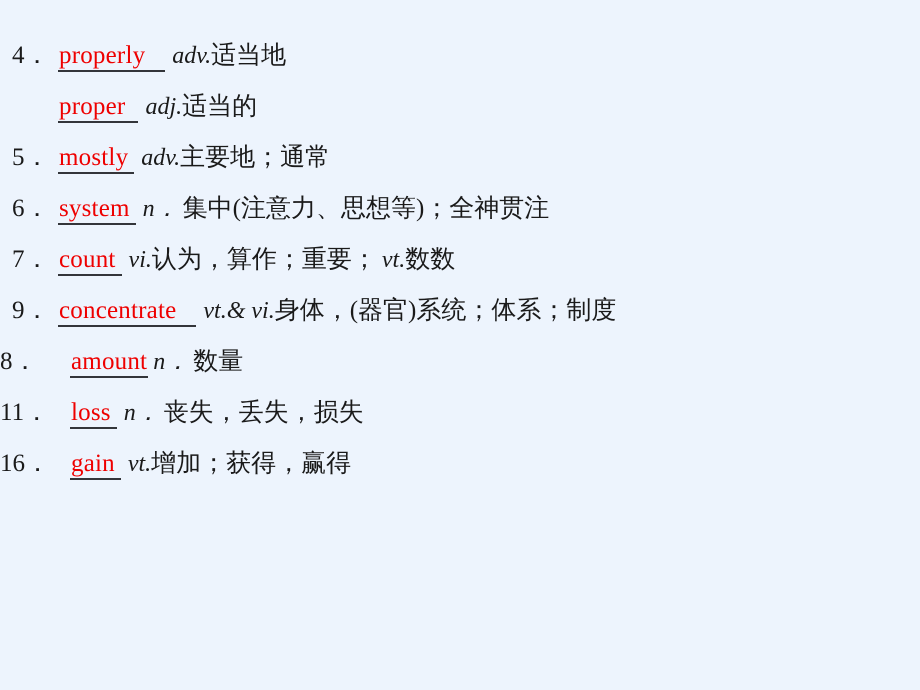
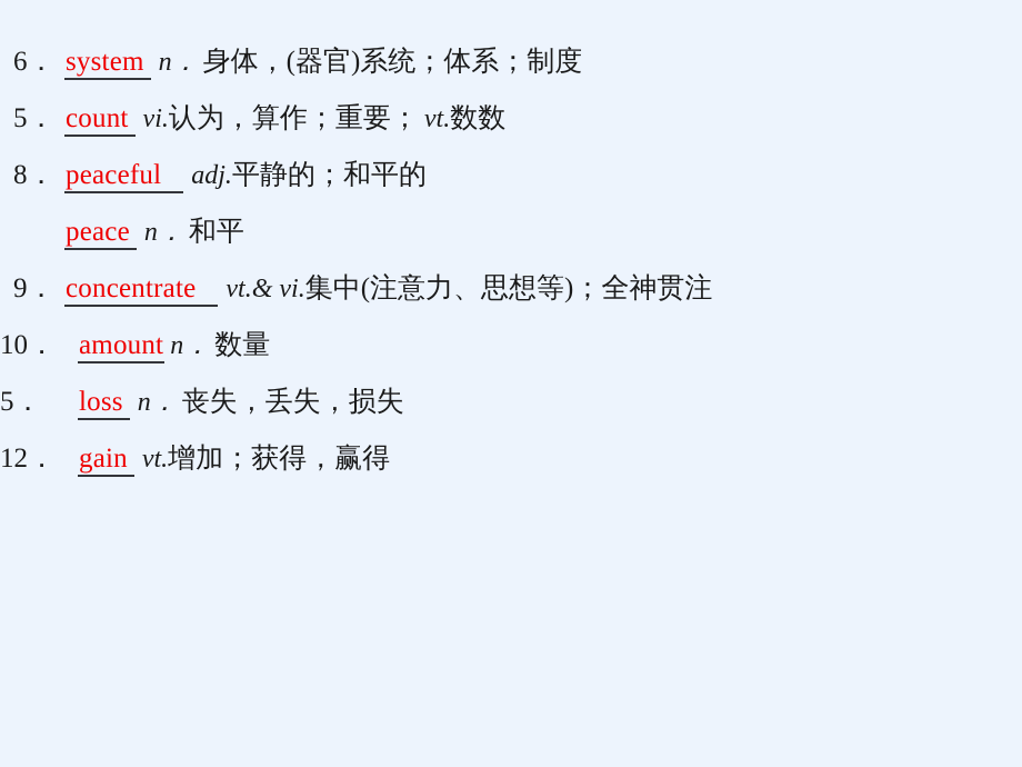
- 4． properly adv.适当地
- proper adj.适当的
- 5． mostly adv.主要地；通常
- 6． system n． 集中(注意力、思想等)；全神贯注
+ 6． system n． 身体，(器官)系统；体系；制度
- 7． count vi.认为，算作；重要； vt.数数
+ 5． count vi.认为，算作；重要； vt.数数
+ 8． peaceful adj.平静的；和平的
+ peace n． 和平
- 9． concentrate vt.& vi.身体，(器官)系统；体系；制度
+ 9． concentrate vt.& vi.集中(注意力、思想等)；全神贯注
- 8． amount n． 数量
+ 10． amount n． 数量
- 11． loss n． 丧失，丢失，损失
+ 5． loss n． 丧失，丢失，损失
- 16． gain vt.增加；获得，赢得
+ 12． gain vt.增加；获得，赢得
